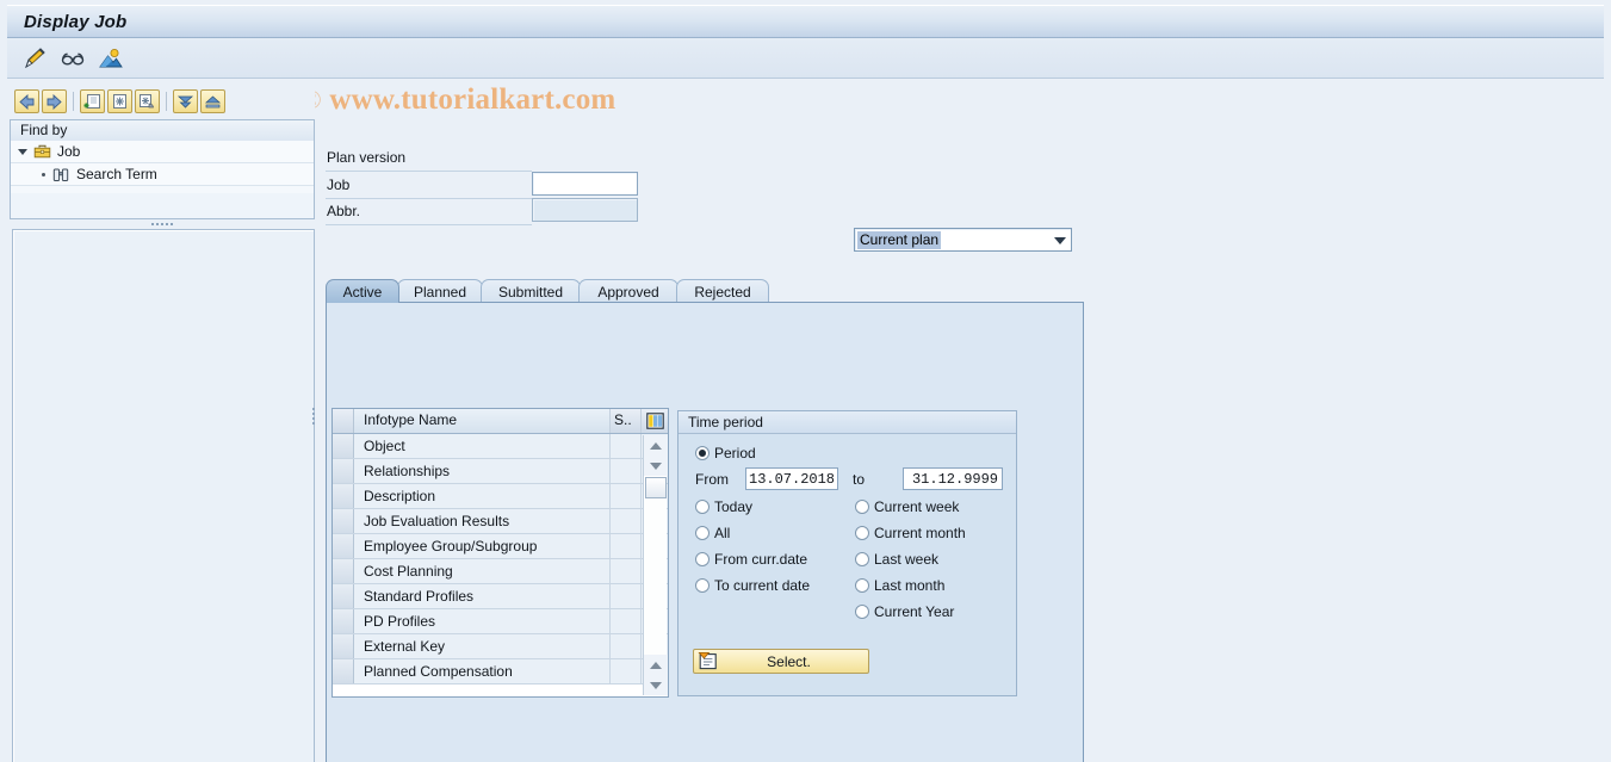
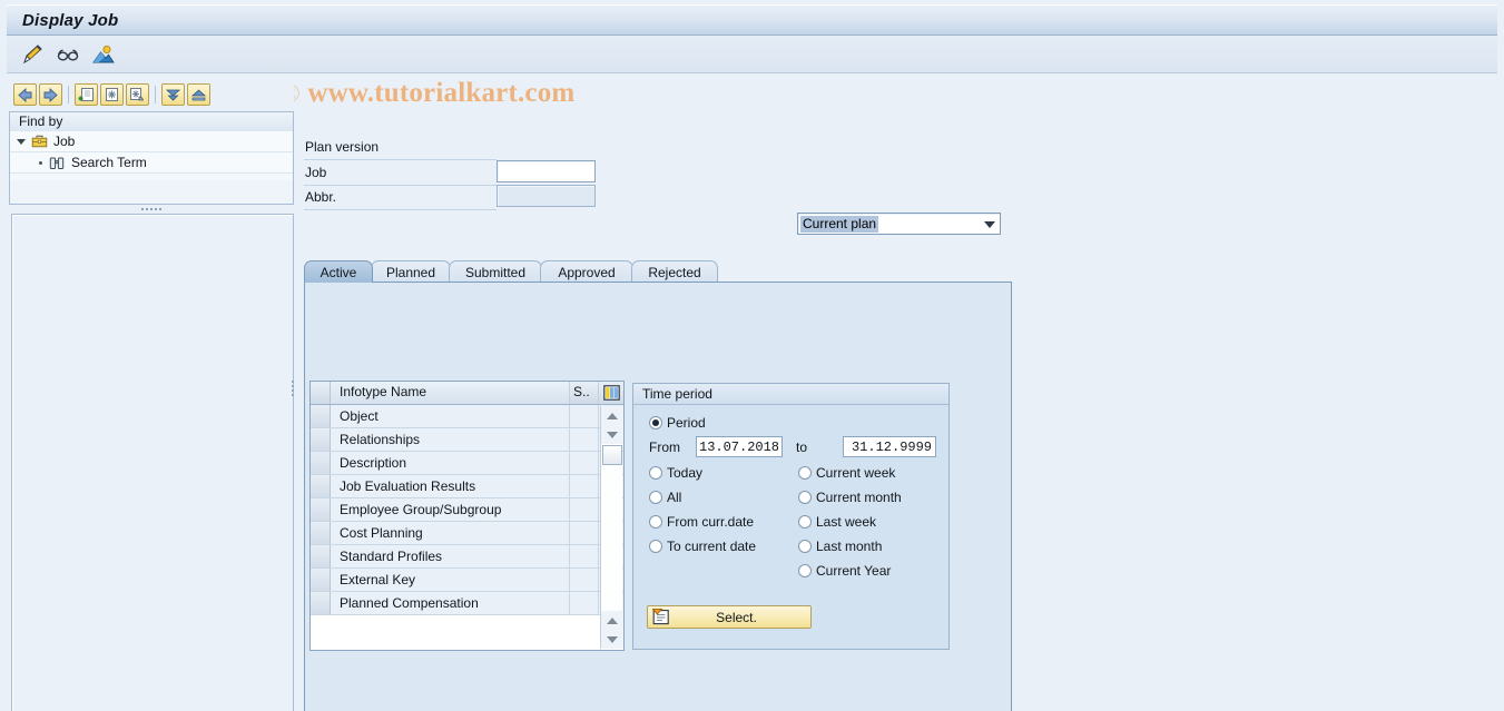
  Display Job
  www.tutorialkart.com
  Find by
  Job
  Search Term
  Plan version
  Current plan
  Job
  Abbr.
  Active
  Planned
  Submitted
  Approved
  Rejected
  Infotype Name
  S..
  Object
  Relationships
  Description
  Job Evaluation Results
  Employee Group/Subgroup
  Cost Planning
  Standard Profiles
- PD Profiles
  External Key
  Planned Compensation
  Time period
  Period
  From
  13.07.2018
  to
  31.12.9999
  Today
  All
  From curr.date
  To current date
  Current week
  Current month
  Last week
  Last month
  Current Year
  Select.
